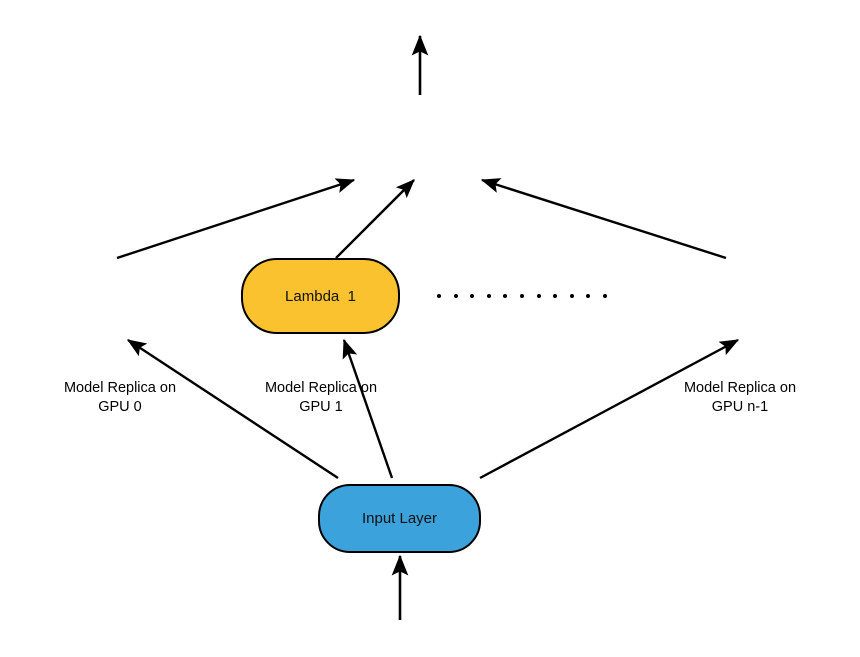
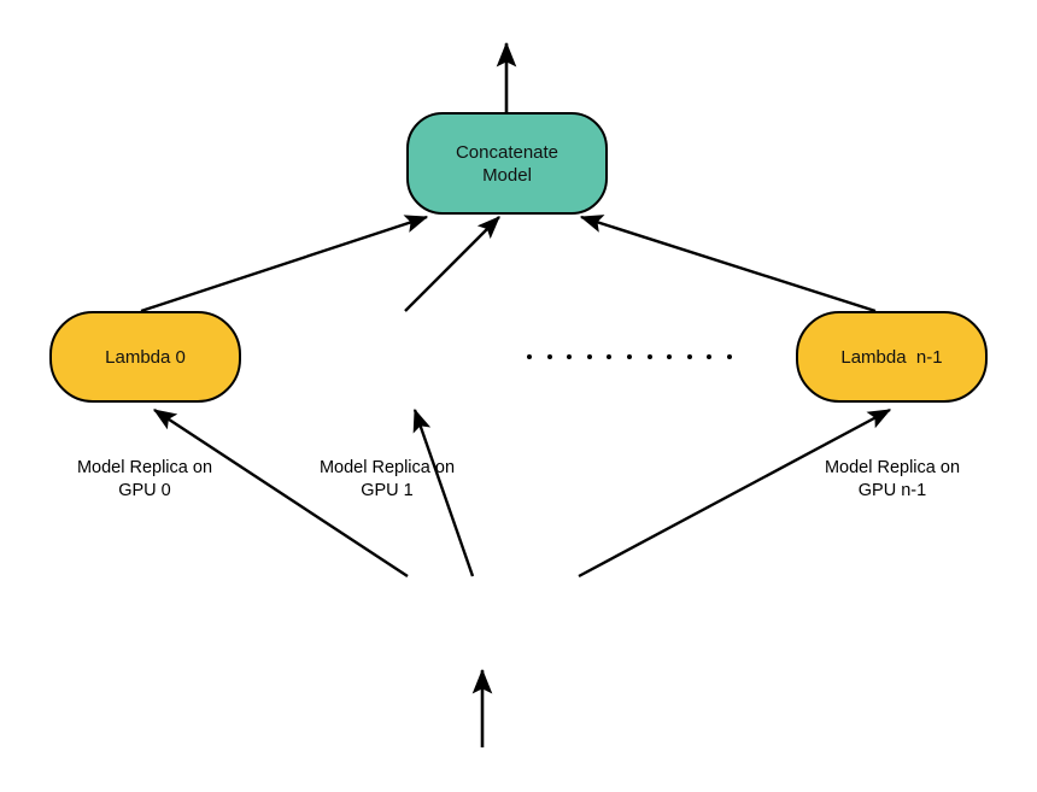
+ Concatenate
+ Model
+ Lambda 0
  Model Replica on
  GPU 0
- Lambda 1
  Model Replica on
  GPU 1
+ Lambda n-1
  Model Replica on
  GPU n-1
- Input Layer
